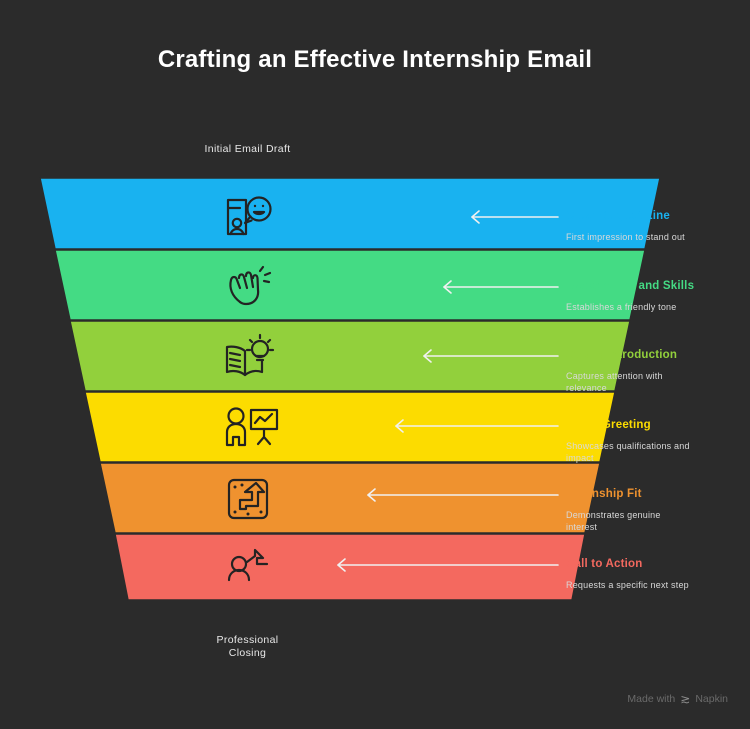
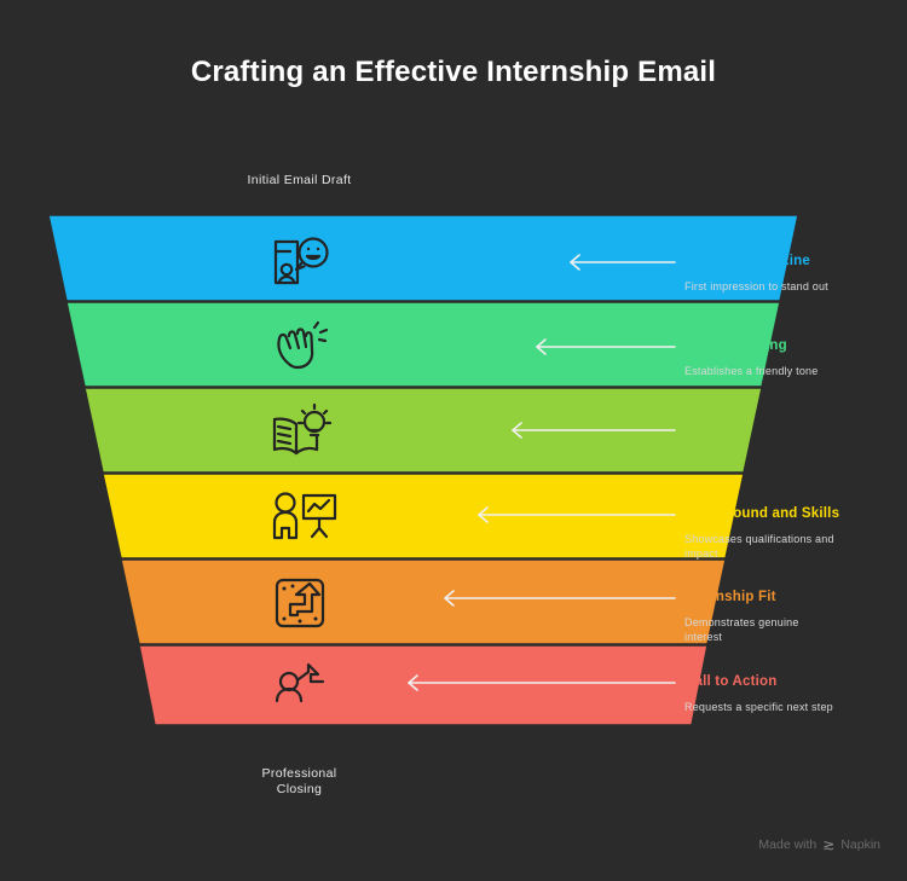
  Crafting an Effective Internship Email
  Initial Email Draft
  Clear Subject Line
  First impression to stand out
- Background and Skills
+ Polite Greeting
  Establishes a friendly tone
- Strong Introduction
- Captures attention with relevance
- Polite Greeting
+ Background and Skills
  Showcases qualifications and impact
  Internship Fit
  Demonstrates genuine interest
  Call to Action
  Requests a specific next step
  Professional
  Closing
  Made with
  ≳
  Napkin
